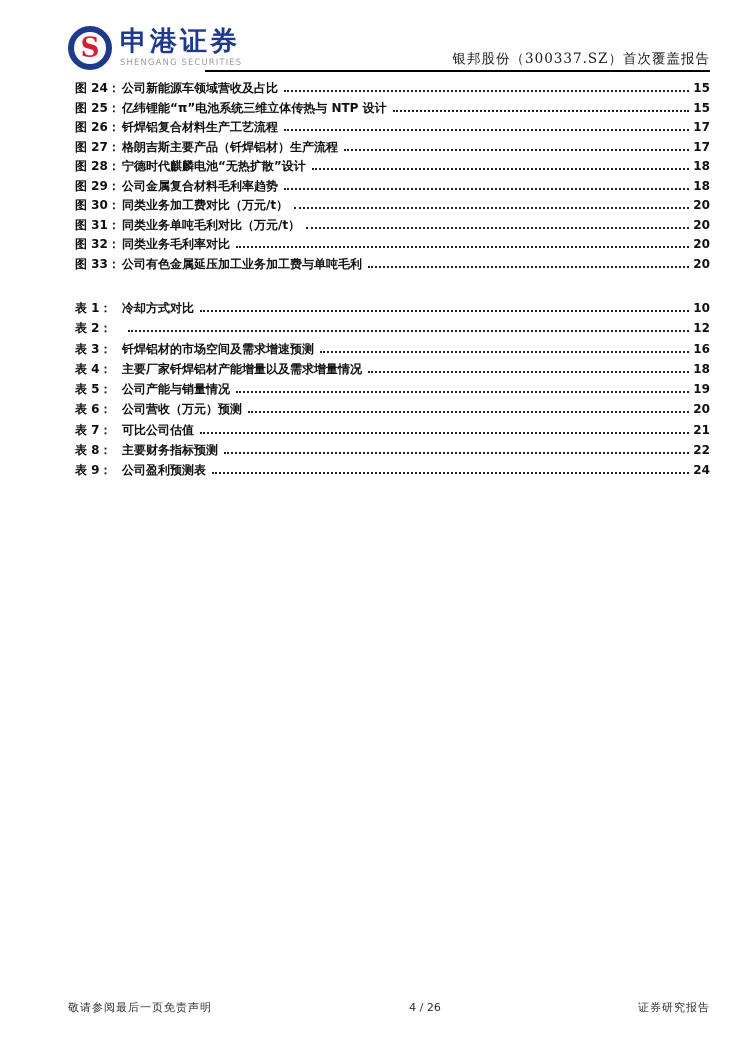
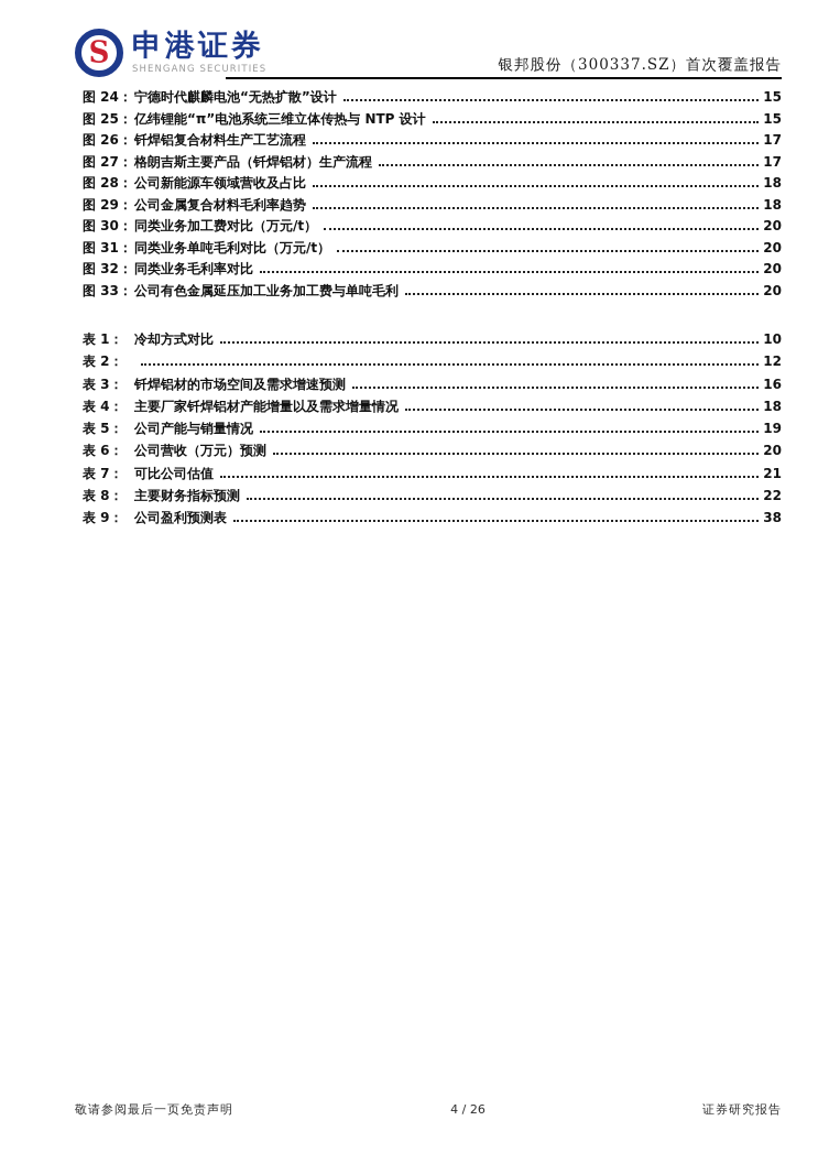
  S
  申港证券
  SHENGANG SECURITIES
  银邦股份（300337.SZ）首次覆盖报告
  图 24：
- 公司新能源车领域营收及占比
+ 宁德时代麒麟电池“无热扩散”设计
  15
  图 25：
  亿纬锂能“π”电池系统三维立体传热与 NTP 设计
  15
  图 26：
  钎焊铝复合材料生产工艺流程
  17
  图 27：
  格朗吉斯主要产品（钎焊铝材）生产流程
  17
  图 28：
- 宁德时代麒麟电池“无热扩散”设计
+ 公司新能源车领域营收及占比
  18
  图 29：
  公司金属复合材料毛利率趋势
  18
  图 30：
  同类业务加工费对比（万元/t）
  20
  图 31：
  同类业务单吨毛利对比（万元/t）
  20
  图 32：
  同类业务毛利率对比
  20
  图 33：
  公司有色金属延压加工业务加工费与单吨毛利
  20
  表 1：
  冷却方式对比
  10
  表 2：
  12
  表 3：
  钎焊铝材的市场空间及需求增速预测
  16
  表 4：
  主要厂家钎焊铝材产能增量以及需求增量情况
  18
  表 5：
  公司产能与销量情况
  19
  表 6：
  公司营收（万元）预测
  20
  表 7：
  可比公司估值
  21
  表 8：
  主要财务指标预测
  22
  表 9：
  公司盈利预测表
- 24
+ 38
  敬请参阅最后一页免责声明
  4 / 26
  证券研究报告
